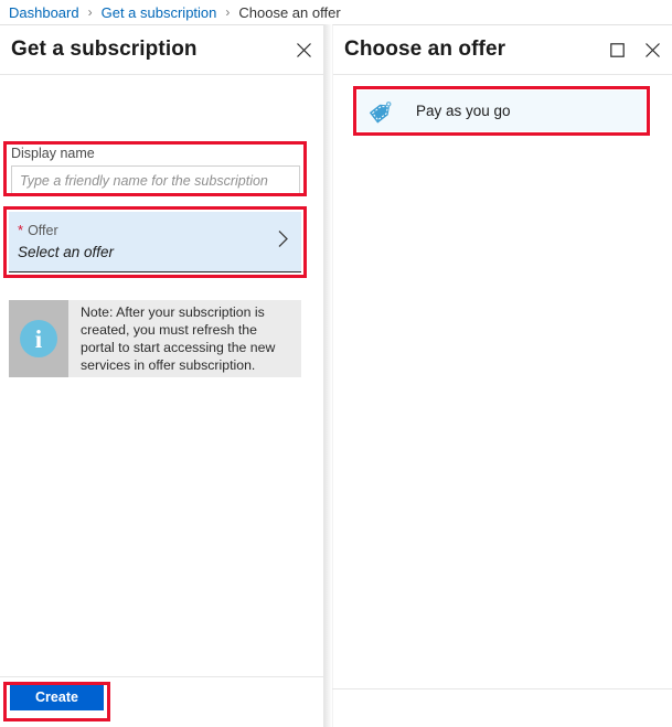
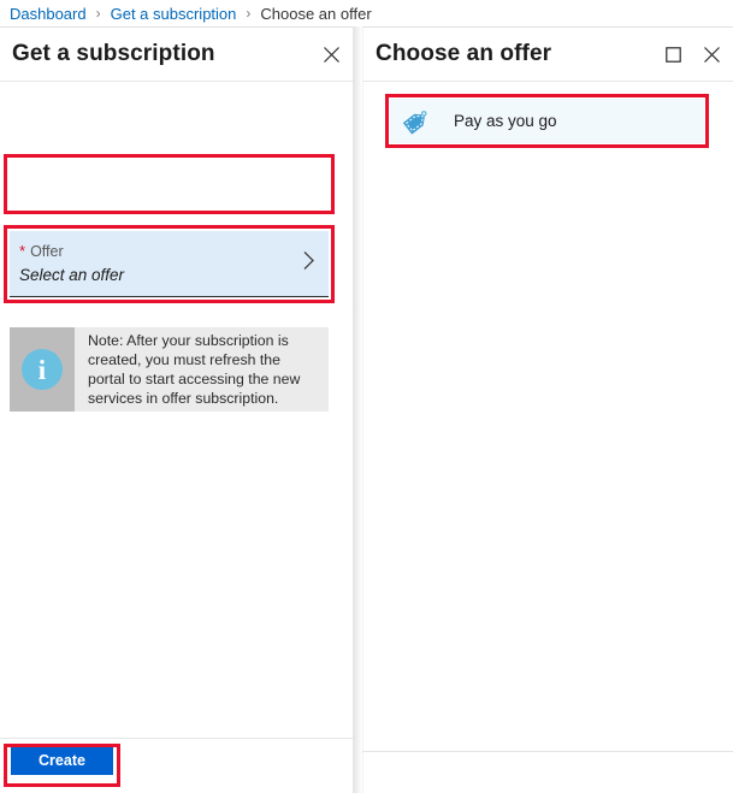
  Dashboard
  ›
  Get a subscription
  ›
  Choose an offer
  Get a subscription
- Display name
- Type a friendly name for the subscription
  *
  Offer
  Select an offer
  i
  Note: After your subscription is created, you must refresh the portal to start accessing the new services in offer subscription.
  Create
  Choose an offer
  Pay as you go
